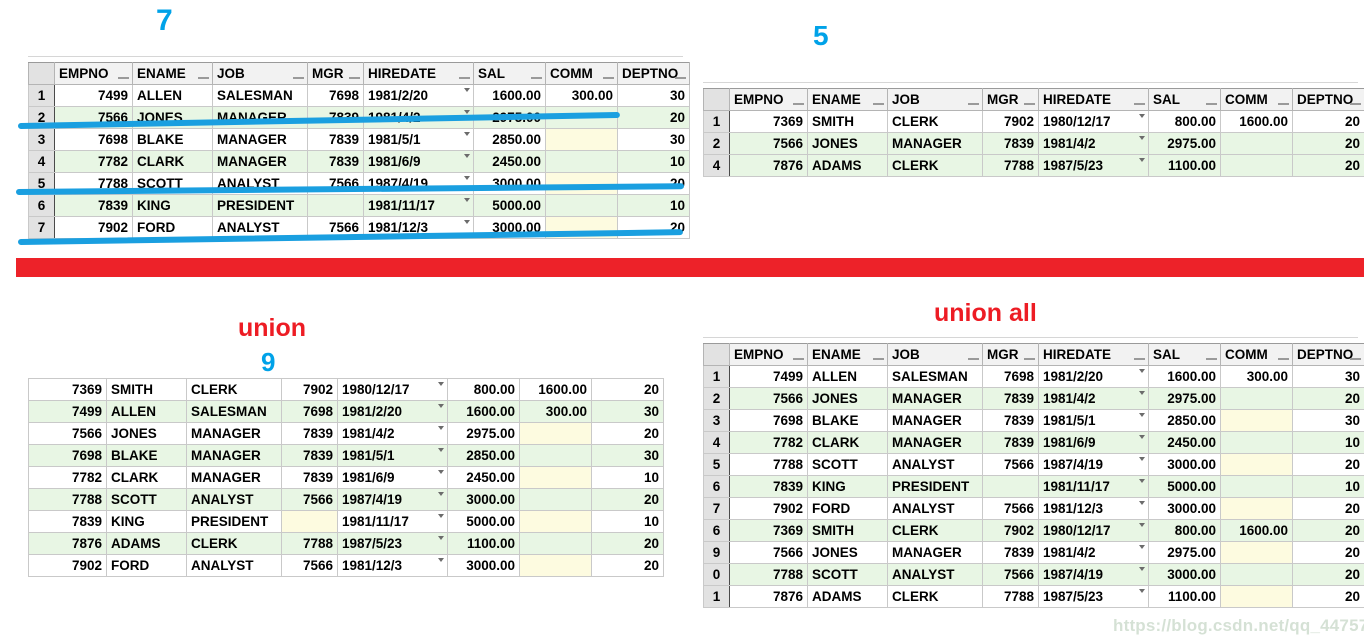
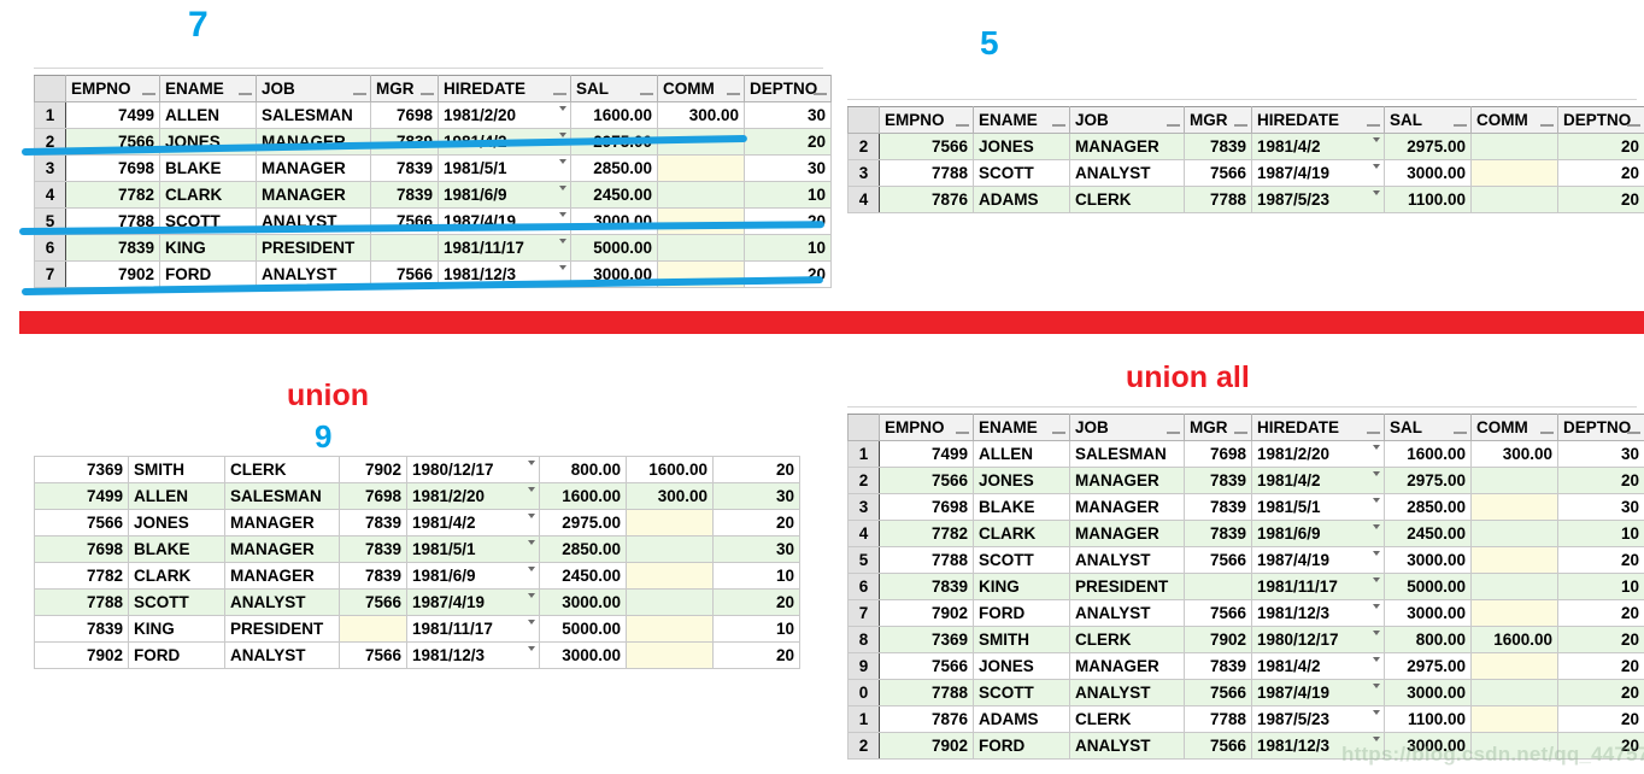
  7
  5
  union
  9
  union all
  	EMPNO	ENAME	JOB	MGR	HIREDATE	SAL	COMM	DEPTNO
  1	7499	ALLEN	SALESMAN	7698	1981/2/20	1600.00	300.00	30
  3	7698	BLAKE	MANAGER	7839	1981/5/1	2850.00		30
  4	7782	CLARK	MANAGER	7839	1981/6/9	2450.00		10
  5	7788	SCOTT	ANALYST	7566	1987/4/19	3000.0
  6	7839	KING	PRESIDENT		1981/11/17	5000.00		10
  7	7902	FORD	ANALYST	7566	1981/12/3	3000.00		20
  	EMPNO	ENAME	JOB	MGR	HIREDATE	SAL	COMM	DEPTNO
- 1	7369	SMITH	CLERK	7902	1980/12/17	800.00	1600.00	20
  2	7566	JONES	MANAGER	7839	1981/4/2	2975.00		20
+ 3	7788	SCOTT	ANALYST	7566	1987/4/19	3000.00		20
  4	7876	ADAMS	CLERK	7788	1987/5/23	1100.00		20
  7369	SMITH	CLERK	7902	1980/12/17	800.00	1600.00	20
  7499	ALLEN	SALESMAN	7698	1981/2/20	1600.00	300.00	30
  7566	JONES	MANAGER	7839	1981/4/2	2975.00		20
  7698	BLAKE	MANAGER	7839	1981/5/1	2850.00		30
  7782	CLARK	MANAGER	7839	1981/6/9	2450.00		10
  7788	SCOTT	ANALYST	7566	1987/4/19	3000.00		20
  7839	KING	PRESIDENT		1981/11/17	5000.00		10
- 7876	ADAMS	CLERK	7788	1987/5/23	1100.00		20
  7902	FORD	ANALYST	7566	1981/12/3	3000.00		20
  	EMPNO	ENAME	JOB	MGR	HIREDATE	SAL	COMM	DEPTNO
  1	7499	ALLEN	SALESMAN	7698	1981/2/20	1600.00	300.00	30
  2	7566	JONES	MANAGER	7839	1981/4/2	2975.00		20
  3	7698	BLAKE	MANAGER	7839	1981/5/1	2850.00		30
  4	7782	CLARK	MANAGER	7839	1981/6/9	2450.00		10
  5	7788	SCOTT	ANALYST	7566	1987/4/19	3000.00		20
  6	7839	KING	PRESIDENT		1981/11/17	5000.00		10
  7	7902	FORD	ANALYST	7566	1981/12/3	3000.00		20
- 6	7369	SMITH	CLERK	7902	1980/12/17	800.00	1600.00	20
+ 8	7369	SMITH	CLERK	7902	1980/12/17	800.00	1600.00	20
  9	7566	JONES	MANAGER	7839	1981/4/2	2975.00		20
  0	7788	SCOTT	ANALYST	7566	1987/4/19	3000.00		20
  1	7876	ADAMS	CLERK	7788	1987/5/23	1100.00		20
+ 2	7902	FORD	ANALYST	7566	1981/12/3	3000.00		20
  https://blog.csdn.net/qq_4475
